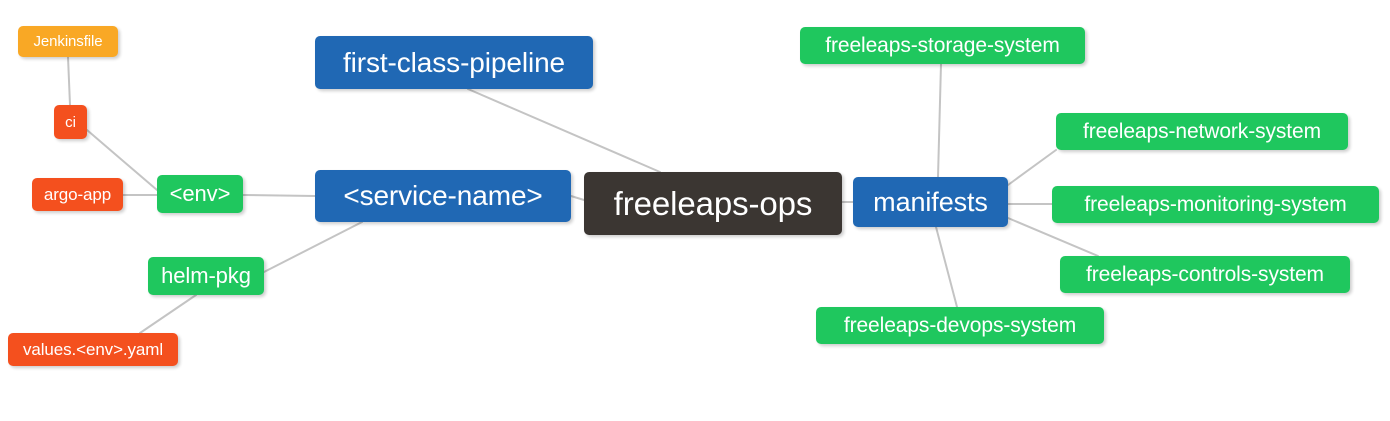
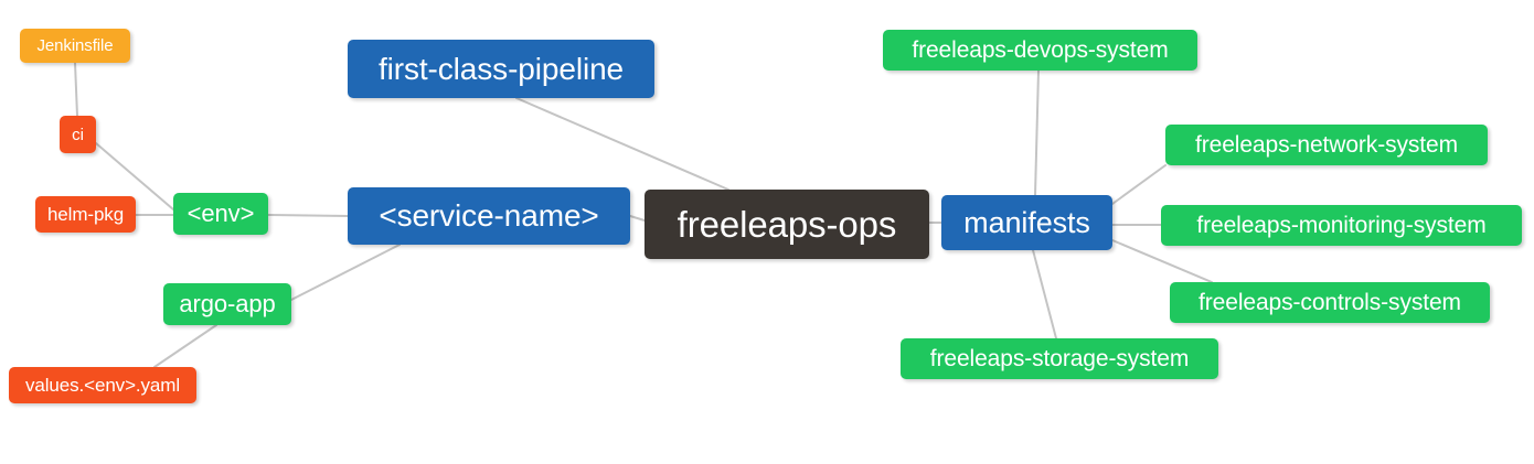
  Jenkinsfile
  ci
- argo-app
+ helm-pkg
  values.<env>.yaml
- helm-pkg
+ argo-app
  <env>
  <service-name>
  first-class-pipeline
  freeleaps-ops
  manifests
- freeleaps-storage-system
+ freeleaps-devops-system
  freeleaps-network-system
  freeleaps-monitoring-system
  freeleaps-controls-system
- freeleaps-devops-system
+ freeleaps-storage-system
